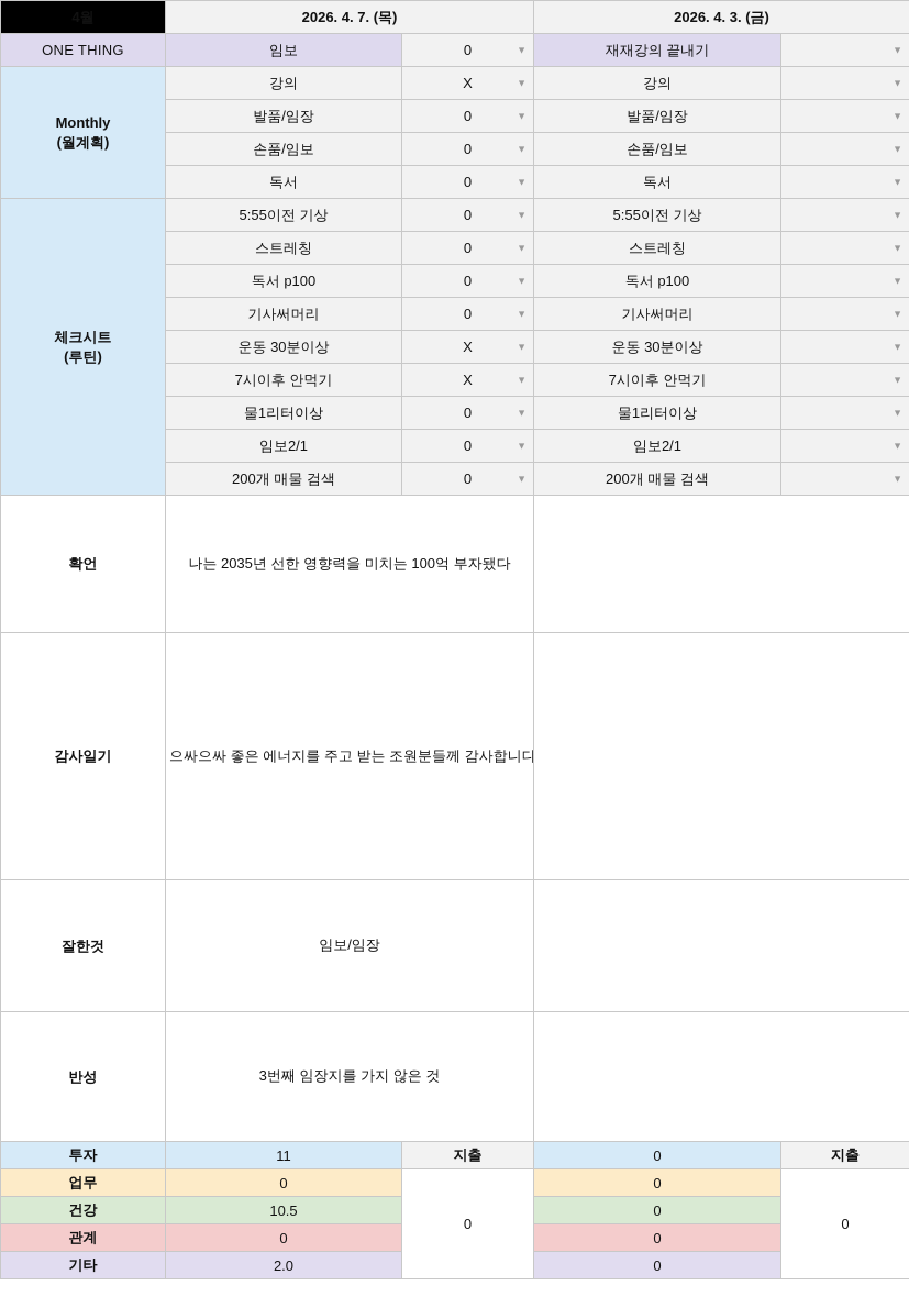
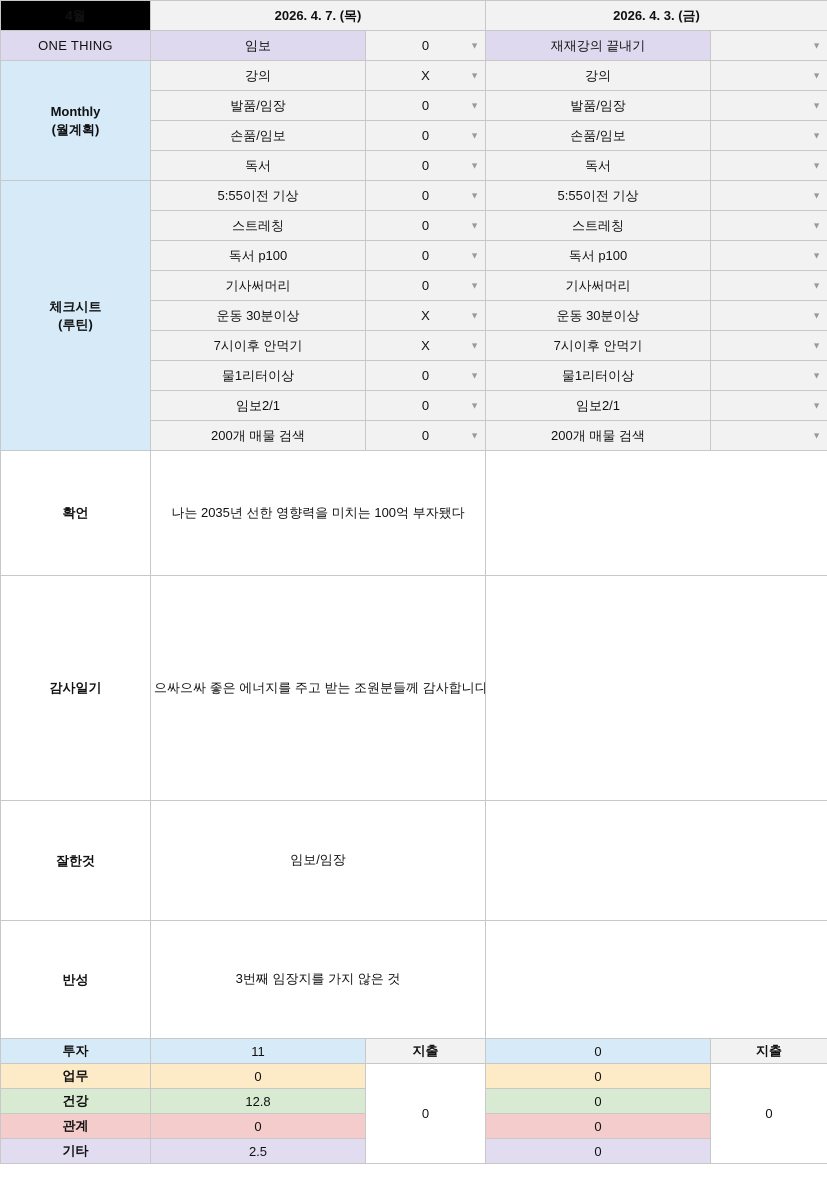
  	2026. 4. 7. (목)	2026. 4. 3. (금)
  ONE THING	임보	0 ▼	재재강의 끝내기	▼
  Monthly (월계획)	강의	X ▼	강의	▼
  발품/임장	0 ▼	발품/임장	▼
  손품/임보	0 ▼	손품/임보	▼
  독서	0 ▼	독서	▼
  체크시트 (루틴)	5:55이전 기상	0 ▼	5:55이전 기상	▼
  스트레칭	0 ▼	스트레칭	▼
  독서 p100	0 ▼	독서 p100	▼
  기사써머리	0 ▼	기사써머리	▼
  운동 30분이상	X ▼	운동 30분이상	▼
  7시이후 안먹기	X ▼	7시이후 안먹기	▼
  물1리터이상	0 ▼	물1리터이상	▼
  임보2/1	0 ▼	임보2/1	▼
  200개 매물 검색	0 ▼	200개 매물 검색	▼
  확언	나는 2035년 선한 영향력을 미치는 100억 부자됐다
  잘한것	임보/임장
  반성	3번째 임장지를 가지 않은 것
  투자	11	지출	0	지출
  업무	0	0	0	0
- 건강	10.5	0
+ 건강	12.8	0
  관계	0	0
- 기타	2.0	0
+ 기타	2.5	0
